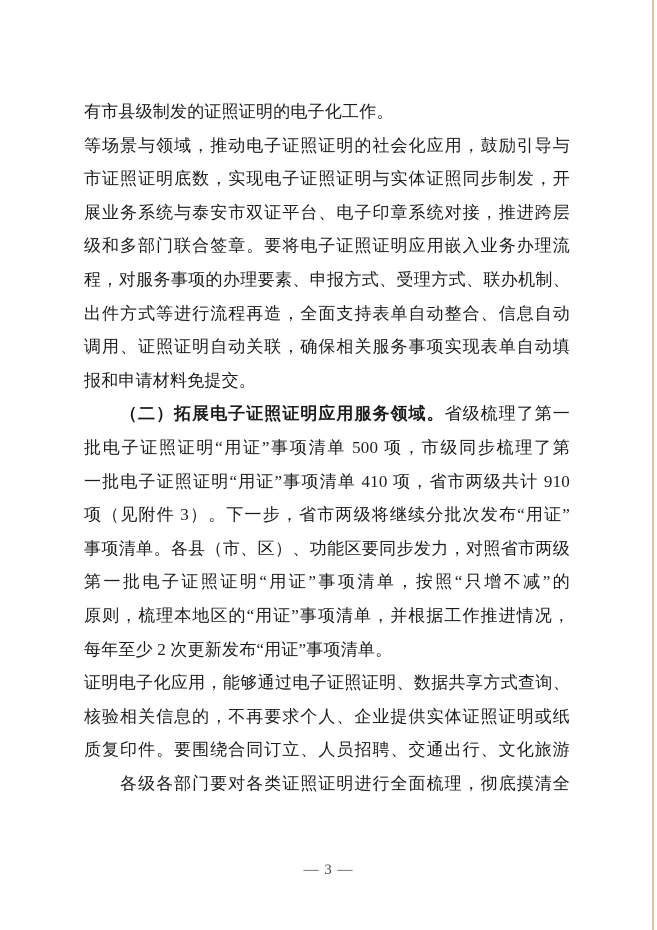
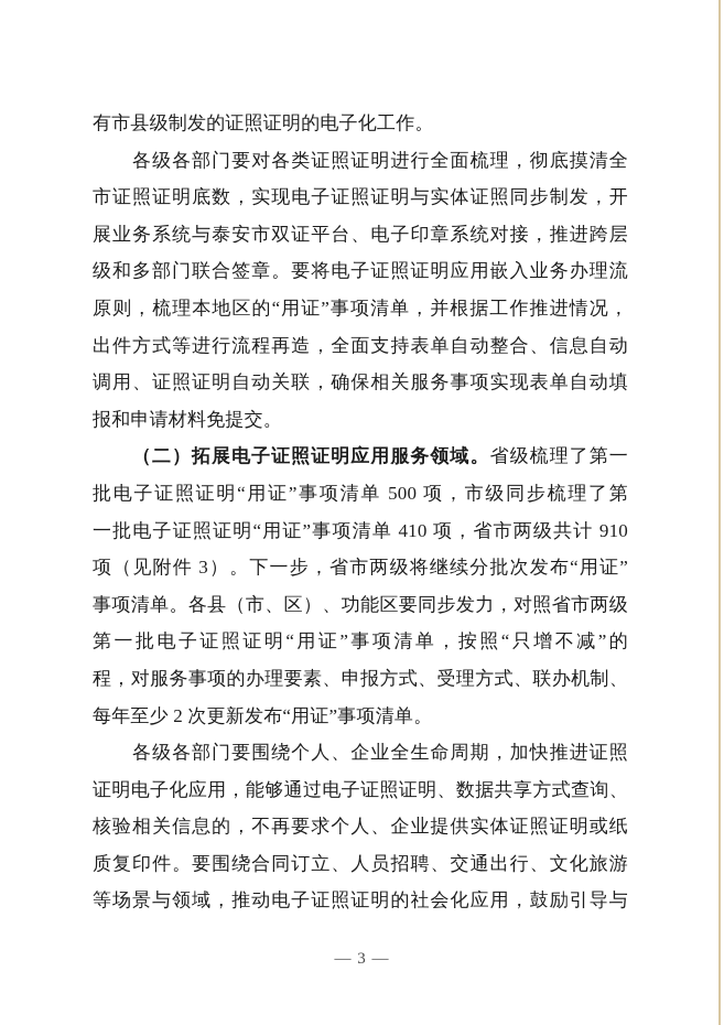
  有市县级制发的证照证明的电子化工作。
- 等场景与领域，推动电子证照证明的社会化应用，鼓励引导与
+ 各级各部门要对各类证照证明进行全面梳理，彻底摸清全
  市证照证明底数，实现电子证照证明与实体证照同步制发，开
  展业务系统与泰安市双证平台、电子印章系统对接，推进跨层
  级和多部门联合签章。要将电子证照证明应用嵌入业务办理流
- 程，对服务事项的办理要素、申报方式、受理方式、联办机制、
+ 原则，梳理本地区的“用证”事项清单，并根据工作推进情况，
  出件方式等进行流程再造，全面支持表单自动整合、信息自动
  调用、证照证明自动关联，确保相关服务事项实现表单自动填
  报和申请材料免提交。
  （二）拓展电子证照证明应用服务领域。省级梳理了第一
  批电子证照证明“用证”事项清单 500 项，市级同步梳理了第
  一批电子证照证明“用证”事项清单 410 项，省市两级共计 910
  项（见附件 3）。下一步，省市两级将继续分批次发布“用证”
  事项清单。各县（市、区）、功能区要同步发力，对照省市两级
  第一批电子证照证明“用证”事项清单，按照“只增不减”的
- 原则，梳理本地区的“用证”事项清单，并根据工作推进情况，
+ 程，对服务事项的办理要素、申报方式、受理方式、联办机制、
  每年至少 2 次更新发布“用证”事项清单。
+ 各级各部门要围绕个人、企业全生命周期，加快推进证照
  证明电子化应用，能够通过电子证照证明、数据共享方式查询、
  核验相关信息的，不再要求个人、企业提供实体证照证明或纸
  质复印件。要围绕合同订立、人员招聘、交通出行、文化旅游
- 各级各部门要对各类证照证明进行全面梳理，彻底摸清全
+ 等场景与领域，推动电子证照证明的社会化应用，鼓励引导与
  — 3 —
